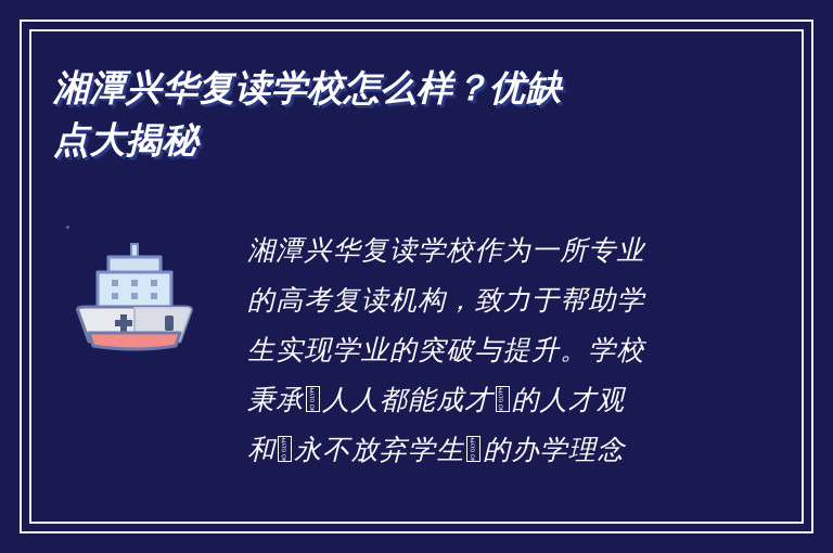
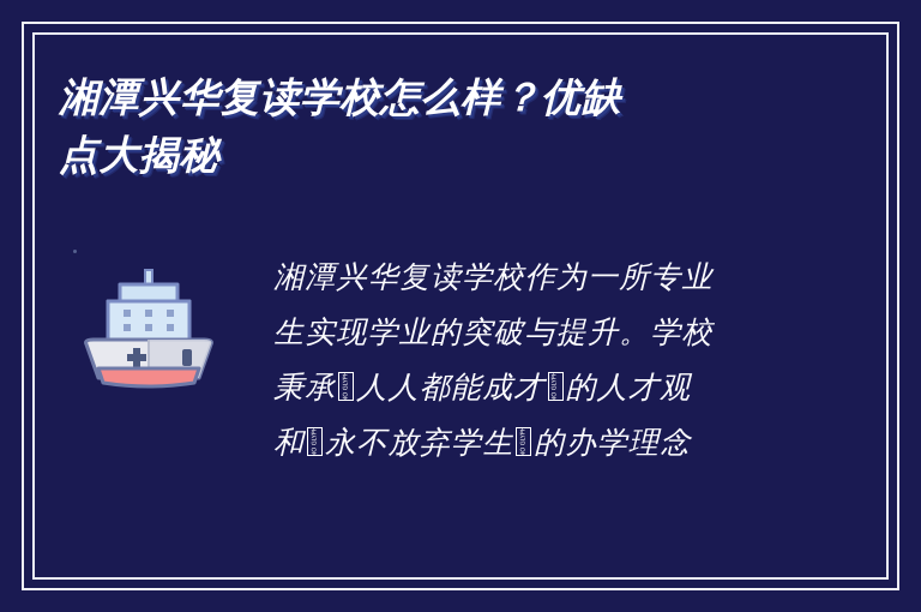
  湘潭兴华复读学校怎么样？优缺
  点大揭秘
  湘潭兴华复读学校作为一所专业
- 的高考复读机构，致力于帮助学
  生实现学业的突破与提升。学校
  秉承 人人都能成才 的人才观
  和 永不放弃学生 的办学理念
